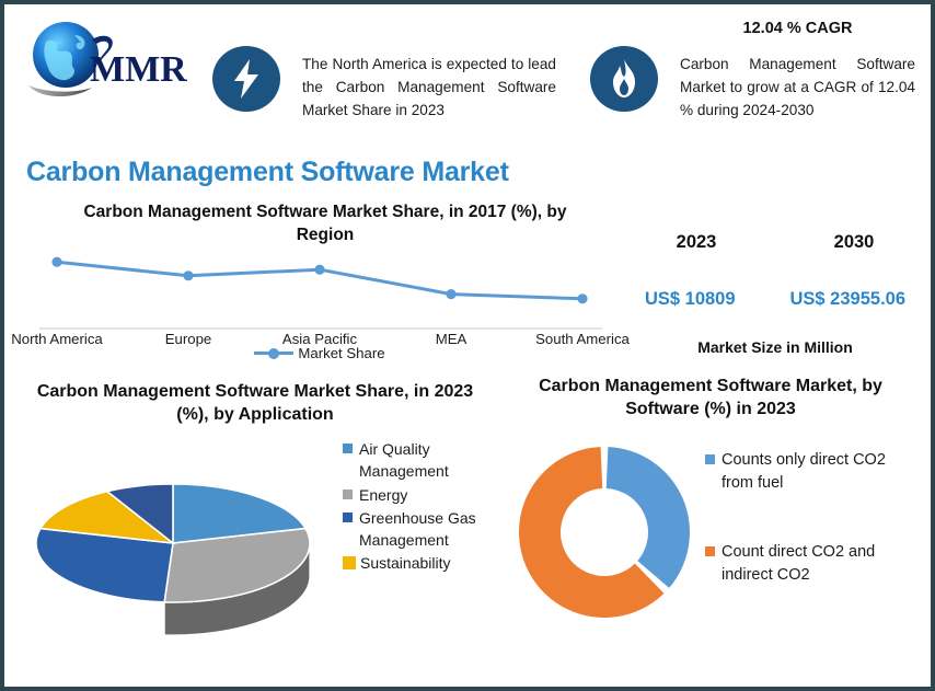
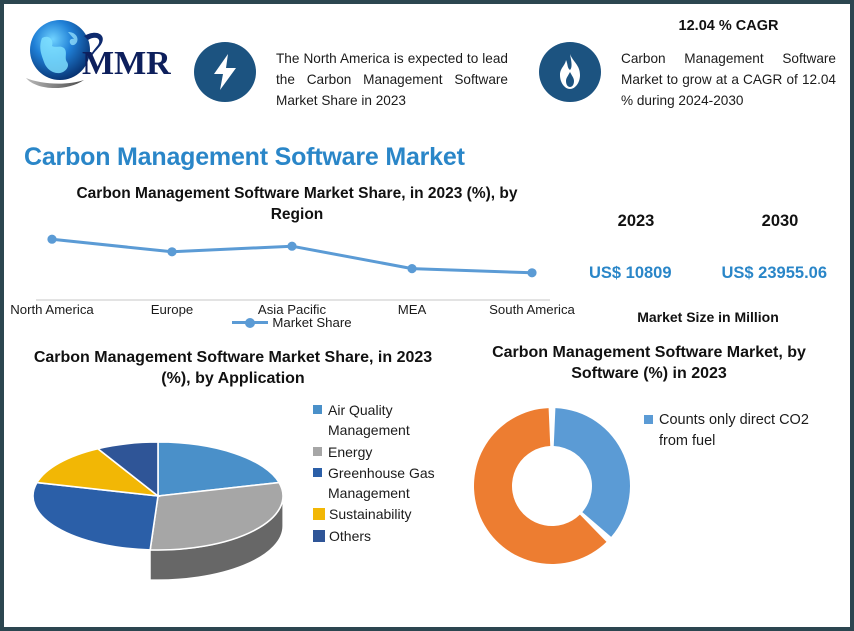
  MMR
  The North America is expected to lead the Carbon Management Software Market Share in 2023
  12.04 % CAGR
  Carbon Management Software Market to grow at a CAGR of 12.04 % during 2024-2030
  Carbon Management Software Market
- Carbon Management Software Market Share, in 2017 (%), by Region
+ Carbon Management Software Market Share, in 2023 (%), by Region
  North America
  Europe
  Asia Pacific
  MEA
  South America
  Market Share
  2023
  2030
  US$ 10809
  US$ 23955.06
  Market Size in Million
  Carbon Management Software Market Share, in 2023 (%), by Application
  Air Quality Management
  Energy
  Greenhouse Gas Management
  Sustainability
+ Others
  Carbon Management Software Market, by Software (%) in 2023
  Counts only direct CO2 from fuel
- Count direct CO2 and indirect CO2
